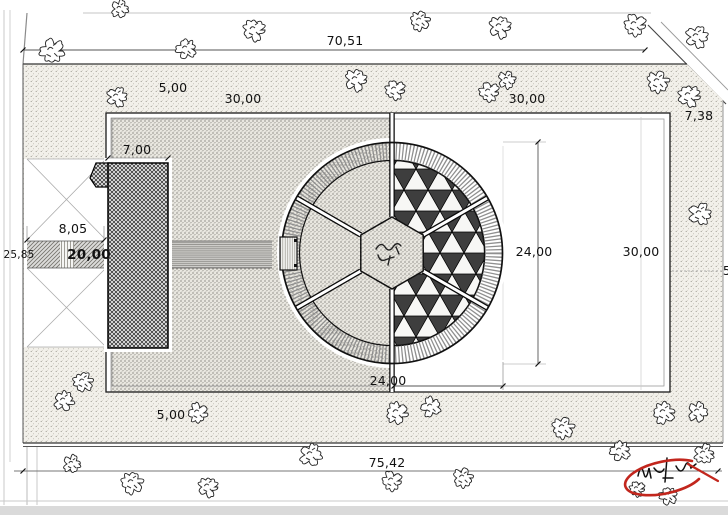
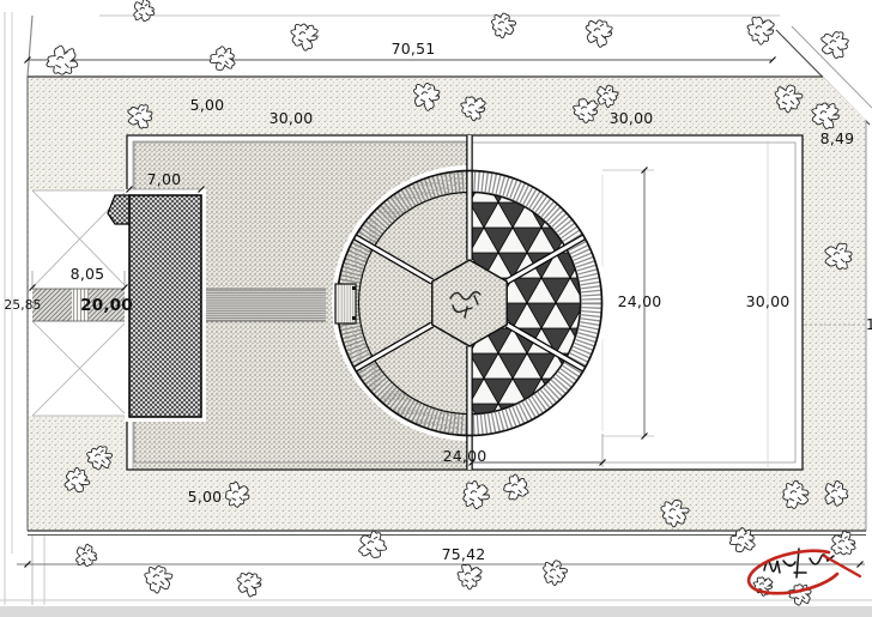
  70,51
  5,00
  30,00
  30,00
- 7,38
+ 8,49
  7,00
  8,05
  25,85
  20,00
  24,00
  30,00
  24,00
  5,00
  75,42
- 5
+ 1
